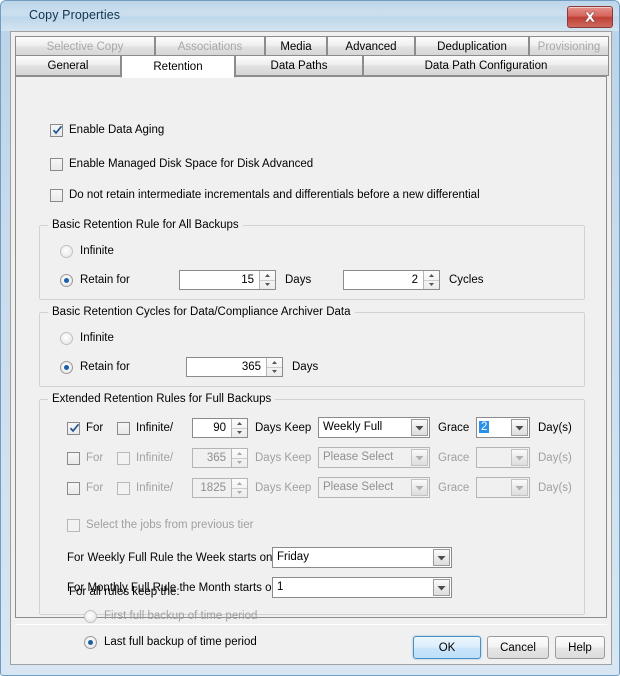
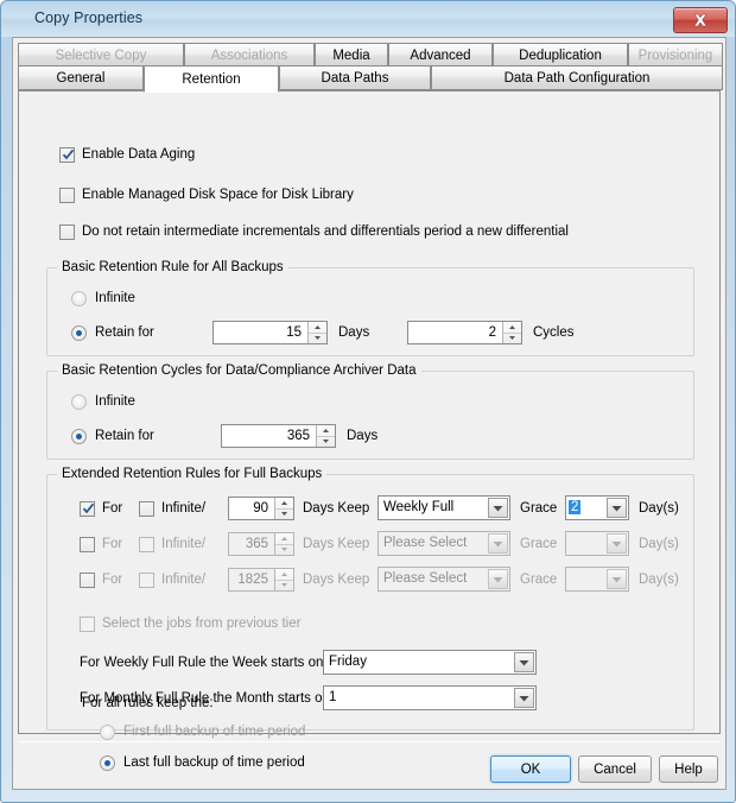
  Copy Properties
  Selective Copy
  Associations
  Media
  Advanced
  Deduplication
  Provisioning
  General
  Retention
  Data Paths
  Data Path Configuration
  Enable Data Aging
- Enable Managed Disk Space for Disk Advanced
+ Enable Managed Disk Space for Disk Library
- Do not retain intermediate incrementals and differentials before a new differential
+ Do not retain intermediate incrementals and differentials period a new differential
  Basic Retention Rule for All Backups
  Infinite
  Retain for
  15
  Days
  2
  Cycles
  Basic Retention Cycles for Data/Compliance Archiver Data
  Infinite
  Retain for
  365
  Days
  Extended Retention Rules for Full Backups
  For
  Infinite/
  90
  Days Keep
  Weekly Full
  Grace
  2
  Day(s)
  For
  Infinite/
  365
  Days Keep
  Please Select
  Grace
  Day(s)
  For
  Infinite/
  1825
  Days Keep
  Please Select
  Grace
  Day(s)
  Select the jobs from previous tier
  For Weekly Full Rule the Week starts on
  Friday
  For Monthly Full Rule the Month starts o
  1
  For all rules keep the:
  First full backup of time period
  Last full backup of time period
  OK
  Cancel
  Help
